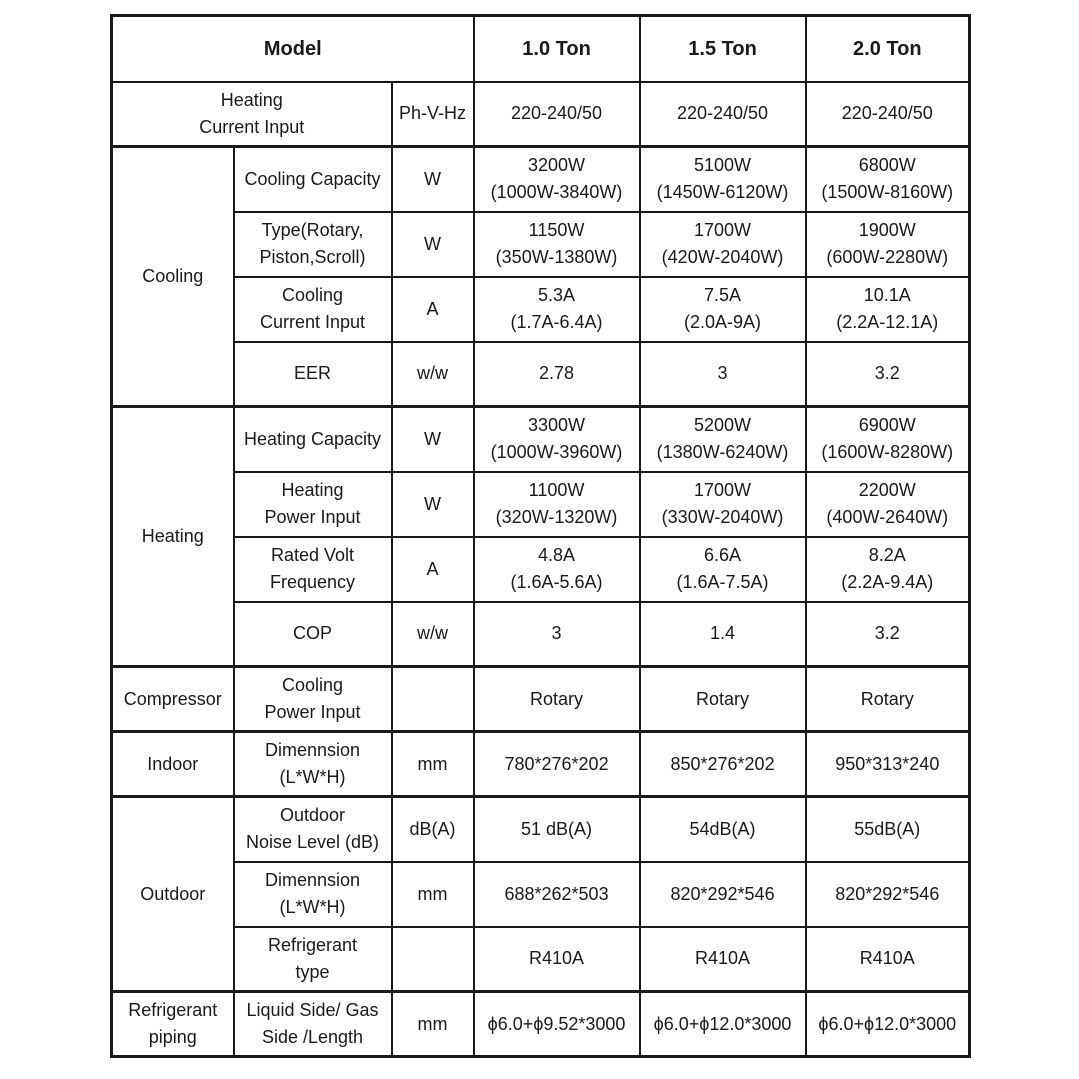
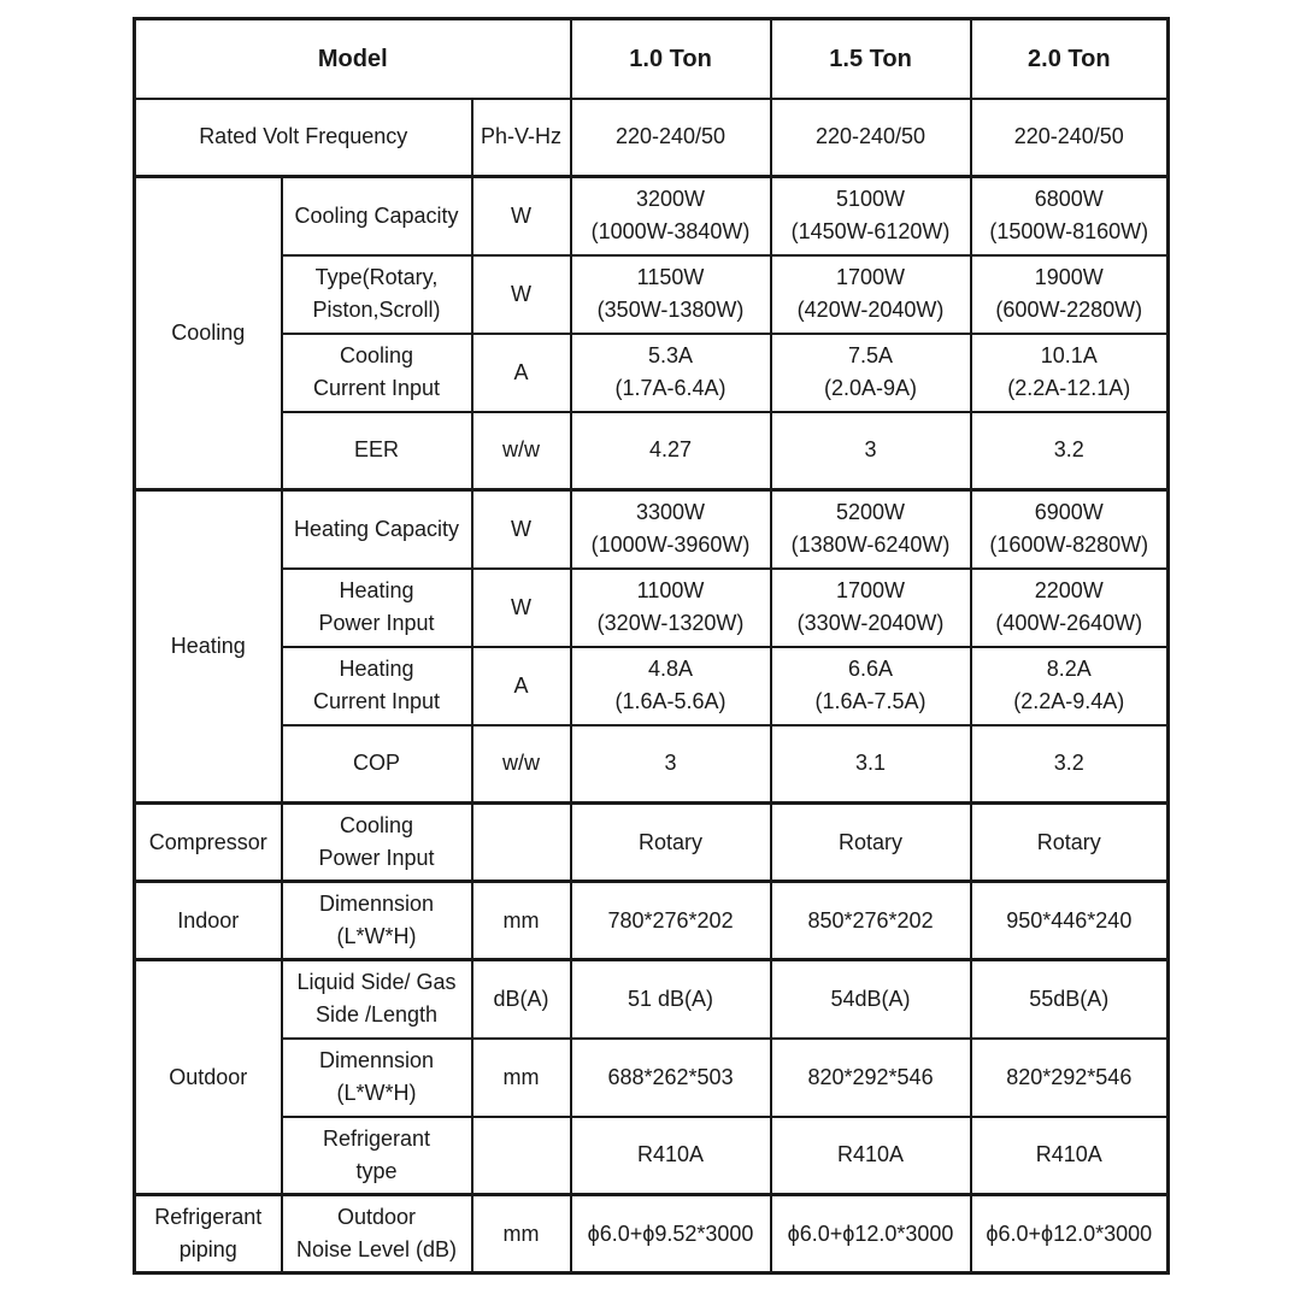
  Model	1.0 Ton	1.5 Ton	2.0 Ton
- Heating Current Input	Ph-V-Hz	220-240/50	220-240/50	220-240/50
+ Rated Volt Frequency	Ph-V-Hz	220-240/50	220-240/50	220-240/50
  Cooling	Cooling Capacity	W	3200W (1000W-3840W)	5100W (1450W-6120W)	6800W (1500W-8160W)
  Type(Rotary, Piston,Scroll)	W	1150W (350W-1380W)	1700W (420W-2040W)	1900W (600W-2280W)
  Cooling Current Input	A	5.3A (1.7A-6.4A)	7.5A (2.0A-9A)	10.1A (2.2A-12.1A)
- EER	w/w	2.78	3	3.2
+ EER	w/w	4.27	3	3.2
  Heating	Heating Capacity	W	3300W (1000W-3960W)	5200W (1380W-6240W)	6900W (1600W-8280W)
  Heating Power Input	W	1100W (320W-1320W)	1700W (330W-2040W)	2200W (400W-2640W)
- Rated Volt Frequency	A	4.8A (1.6A-5.6A)	6.6A (1.6A-7.5A)	8.2A (2.2A-9.4A)
+ Heating Current Input	A	4.8A (1.6A-5.6A)	6.6A (1.6A-7.5A)	8.2A (2.2A-9.4A)
- COP	w/w	3	1.4	3.2
+ COP	w/w	3	3.1	3.2
  Compressor	Cooling Power Input		Rotary	Rotary	Rotary
- Indoor	Dimennsion (L*W*H)	mm	780*276*202	850*276*202	950*313*240
+ Indoor	Dimennsion (L*W*H)	mm	780*276*202	850*276*202	950*446*240
- Outdoor	Outdoor Noise Level (dB)	dB(A)	51 dB(A)	54dB(A)	55dB(A)
+ Outdoor	Liquid Side/ Gas Side /Length	dB(A)	51 dB(A)	54dB(A)	55dB(A)
  Dimennsion (L*W*H)	mm	688*262*503	820*292*546	820*292*546
  Refrigerant type		R410A	R410A	R410A
- Refrigerant piping	Liquid Side/ Gas Side /Length	mm	ϕ6.0+ϕ9.52*3000	ϕ6.0+ϕ12.0*3000	ϕ6.0+ϕ12.0*3000
+ Refrigerant piping	Outdoor Noise Level (dB)	mm	ϕ6.0+ϕ9.52*3000	ϕ6.0+ϕ12.0*3000	ϕ6.0+ϕ12.0*3000
